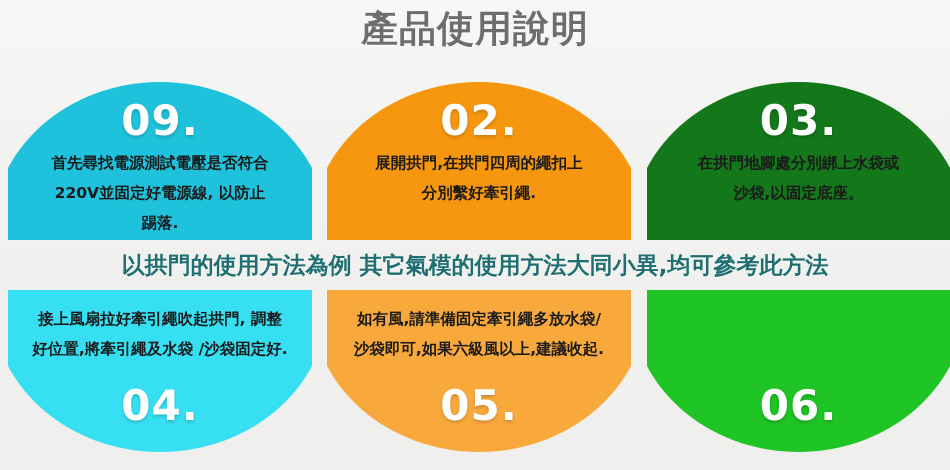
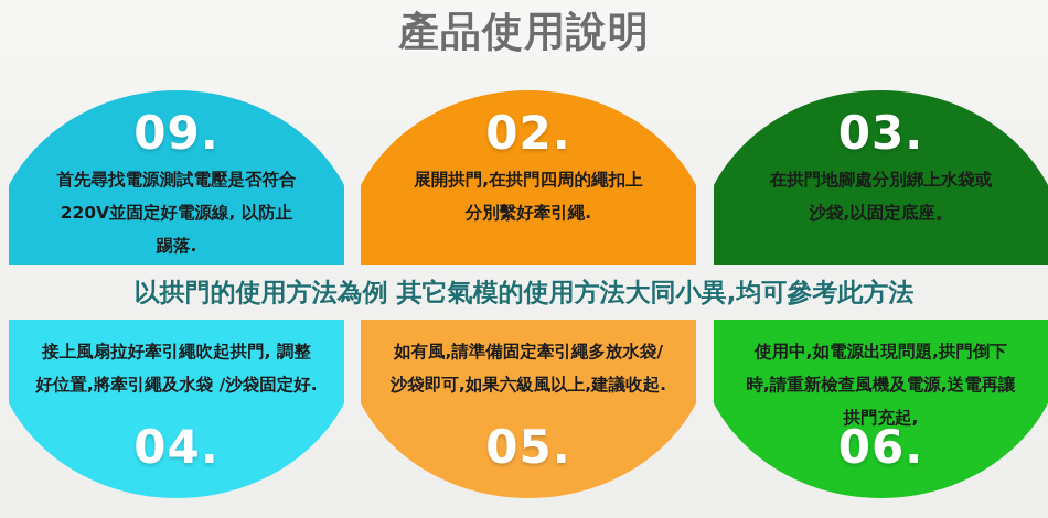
  09.
  首先尋找電源測試電壓是否符合
  220V並固定好電源線, 以防止
  踢落.
  02.
  展開拱門,在拱門四周的繩扣上
  分別繫好牽引繩.
  03.
  在拱門地腳處分別綁上水袋或
  沙袋,以固定底座。
  以拱門的使用方法為例 其它氣模的使用方法大同小異,均可參考此方法
  04.
  接上風扇拉好牽引繩吹起拱門, 調整
  好位置,將牽引繩及水袋 /沙袋固定好.
  05.
  如有風,請準備固定牽引繩多放水袋/
  沙袋即可,如果六級風以上,建議收起.
  06.
+ 使用中,如電源出現問題,拱門倒下
+ 時,請重新檢查風機及電源,送電再讓
+ 拱門充起,
